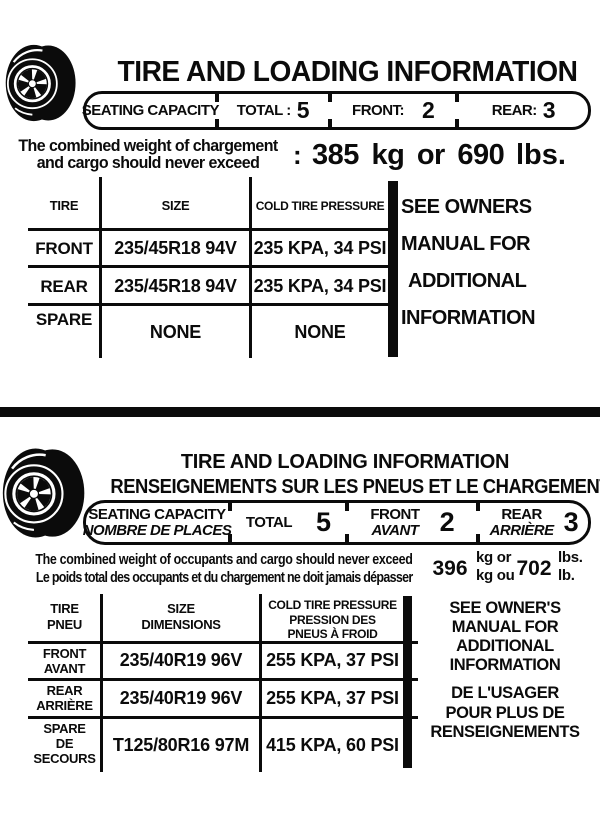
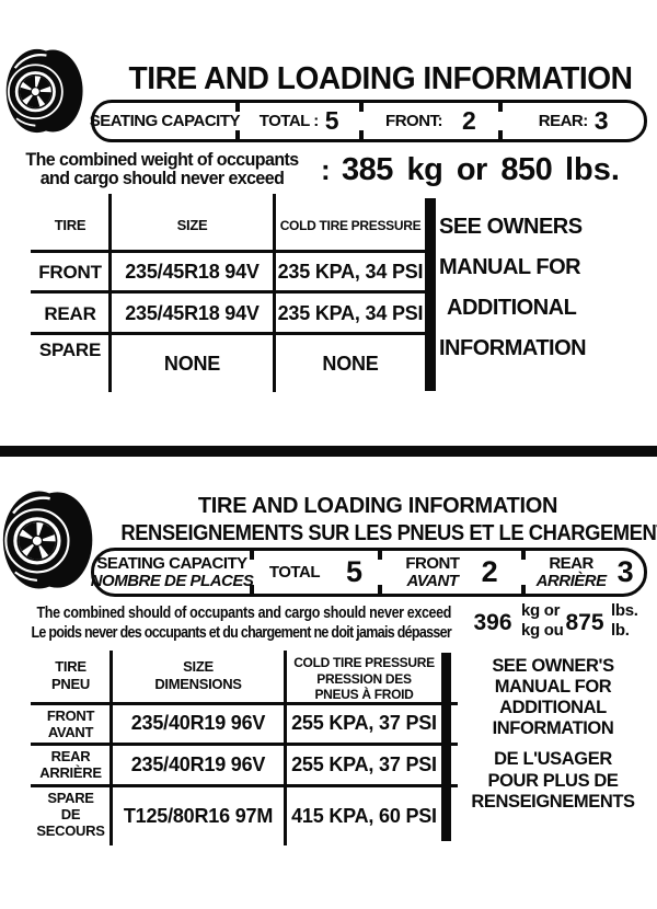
  TIRE AND LOADING INFORMATION
  SEATING CAPACIT
  TOTAL :
  5
  FRONT:
  2
  REAR:
  3
- The combined weight of chargement
+ The combined weight of occupants
  and cargo should never exceed
  :
- 385 kg or 690
+ 385 kg or 850
  lbs.
  TIRE
  SIZE
  COLD TIRE PRESSURE
  FRONT
  235/45R18 94V
  235 KPA, 34 PSI
  REAR
  235/45R18 94V
  235 KPA, 34 PSI
  SPARE
  NONE
  NONE
  SEE OWNERS
  MANUAL FOR
  ADDITIONAL
  INFORMATION
  TIRE AND LOADING INFORMATION
  RENSEIGNEMENTS SUR LES PNEUS ET LE CHARGEMEN
  SEATING CAPACITY
  NOMBRE DE PLACES
  TOTAL
  5
  FRONT
  AVANT
  2
  REAR
  ARRIÈRE
  3
- The combined weight of occupants and cargo should never exceed
+ The combined should of occupants and cargo should never exceed
- Le poids total des occupants et du chargement ne doit jamais dépasser
+ Le poids never des occupants et du chargement ne doit jamais dépasser
  396
  kg or
  kg ou
- 702
+ 875
  lbs.
  lb.
  TIRE
  PNEU
  SIZE
  DIMENSIONS
  COLD TIRE PRESSURE
  PRESSION DES
  PNEUS À FROID
  FRONT
  AVANT
  235/40R19 96V
  255 KPA, 37 PSI
  REAR
  ARRIÈRE
  235/40R19 96V
  255 KPA, 37 PSI
  SPARE
  DE
  SECOURS
  T125/80R16 97M
  415 KPA, 60 PSI
  SEE OWNER'S
  MANUAL FOR
  ADDITIONAL
  INFORMATION
  DE L'USAGER
  POUR PLUS DE
  RENSEIGNEMENTS
